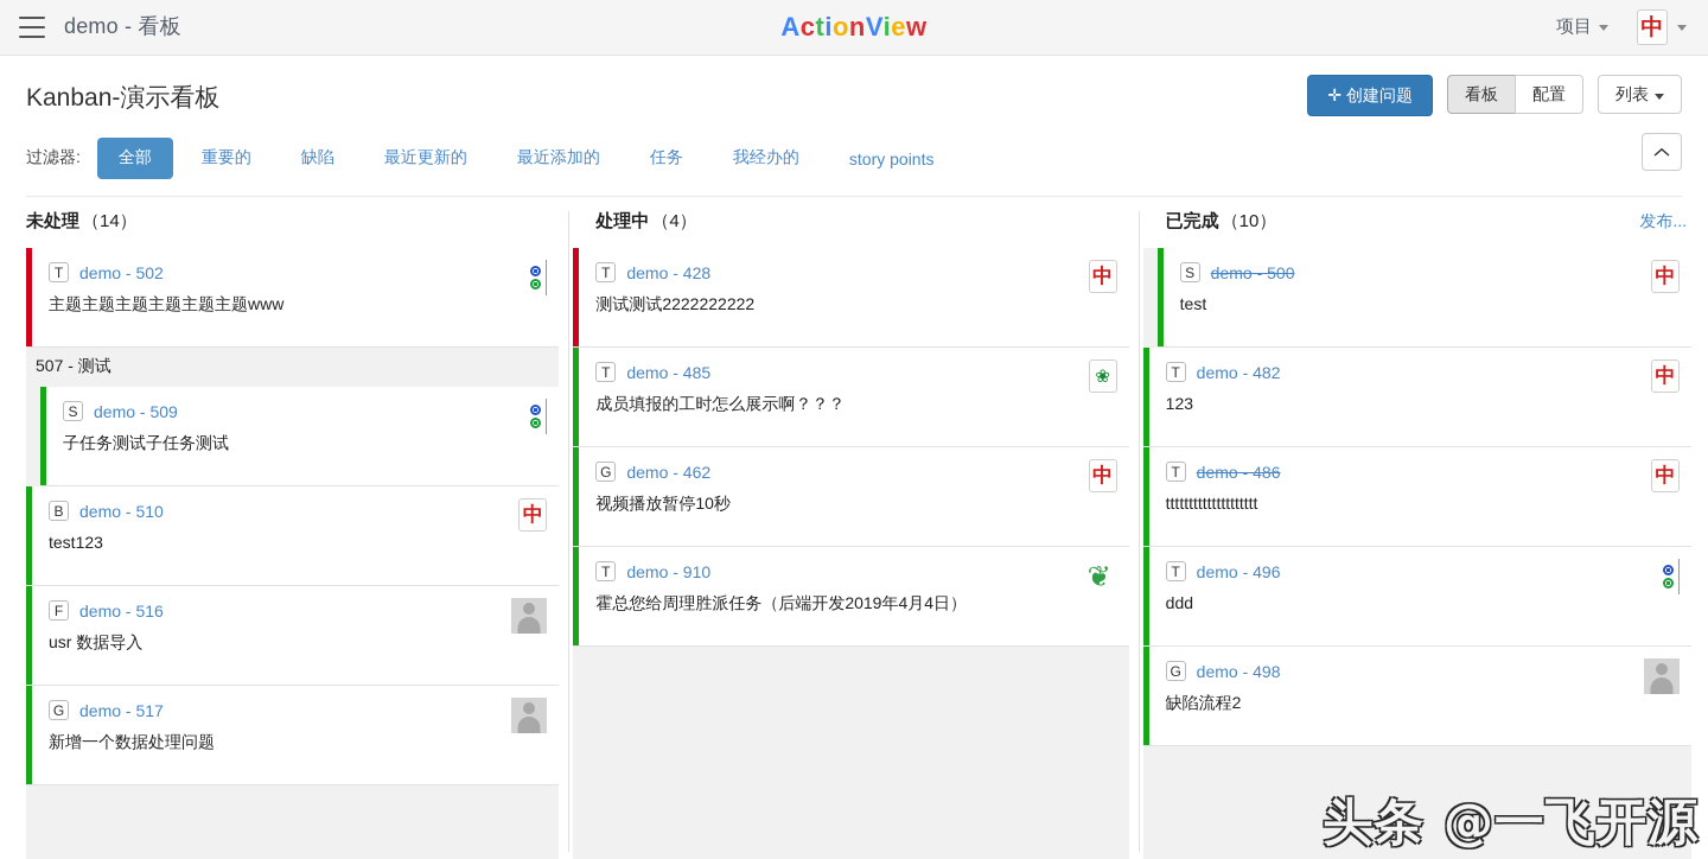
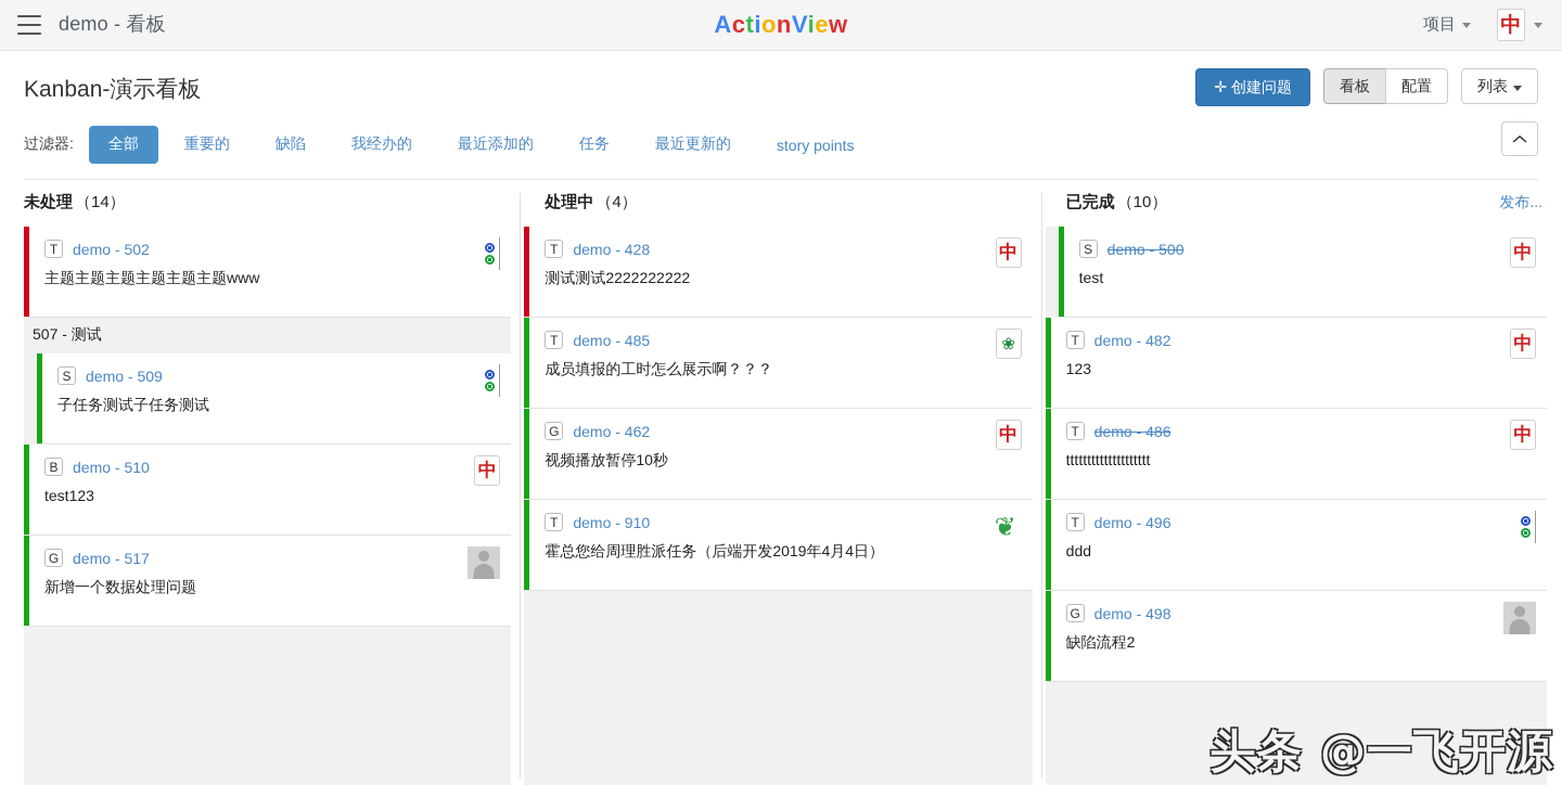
  demo - 看板
  ActionView
  项目
  中
  ✛ 创建问题
  看板
  配置
  列表
  Kanban-演示看板
  过滤器:
  全部
  重要的
  缺陷
- 最近更新的
+ 我经办的
  最近添加的
  任务
- 我经办的
+ 最近更新的
  story points
  未处理
  （14）
  T
  demo - 502
  主题主题主题主题主题主题www
  507 - 测试
  S
  demo - 509
  子任务测试子任务测试
  B
  demo - 510
  test123
  中
- F
- demo - 516
- usr 数据导入
  G
  demo - 517
  新增一个数据处理问题
  处理中
  （4）
  T
  demo - 428
  测试测试2222222222
  中
  T
  demo - 485
  成员填报的工时怎么展示啊？？？
  ❀
  G
  demo - 462
  视频播放暂停10秒
  中
  T
  demo - 910
  霍总您给周理胜派任务（后端开发2019年4月4日）
  ❦
  已完成
  （10）
  发布...
  S
  demo - 500
  test
  中
  T
  demo - 482
  123
  中
  T
  demo - 486
  tttttttttttttttttttt
  中
  T
  demo - 496
  ddd
  G
  demo - 498
  缺陷流程2
  头条 @一飞开源
